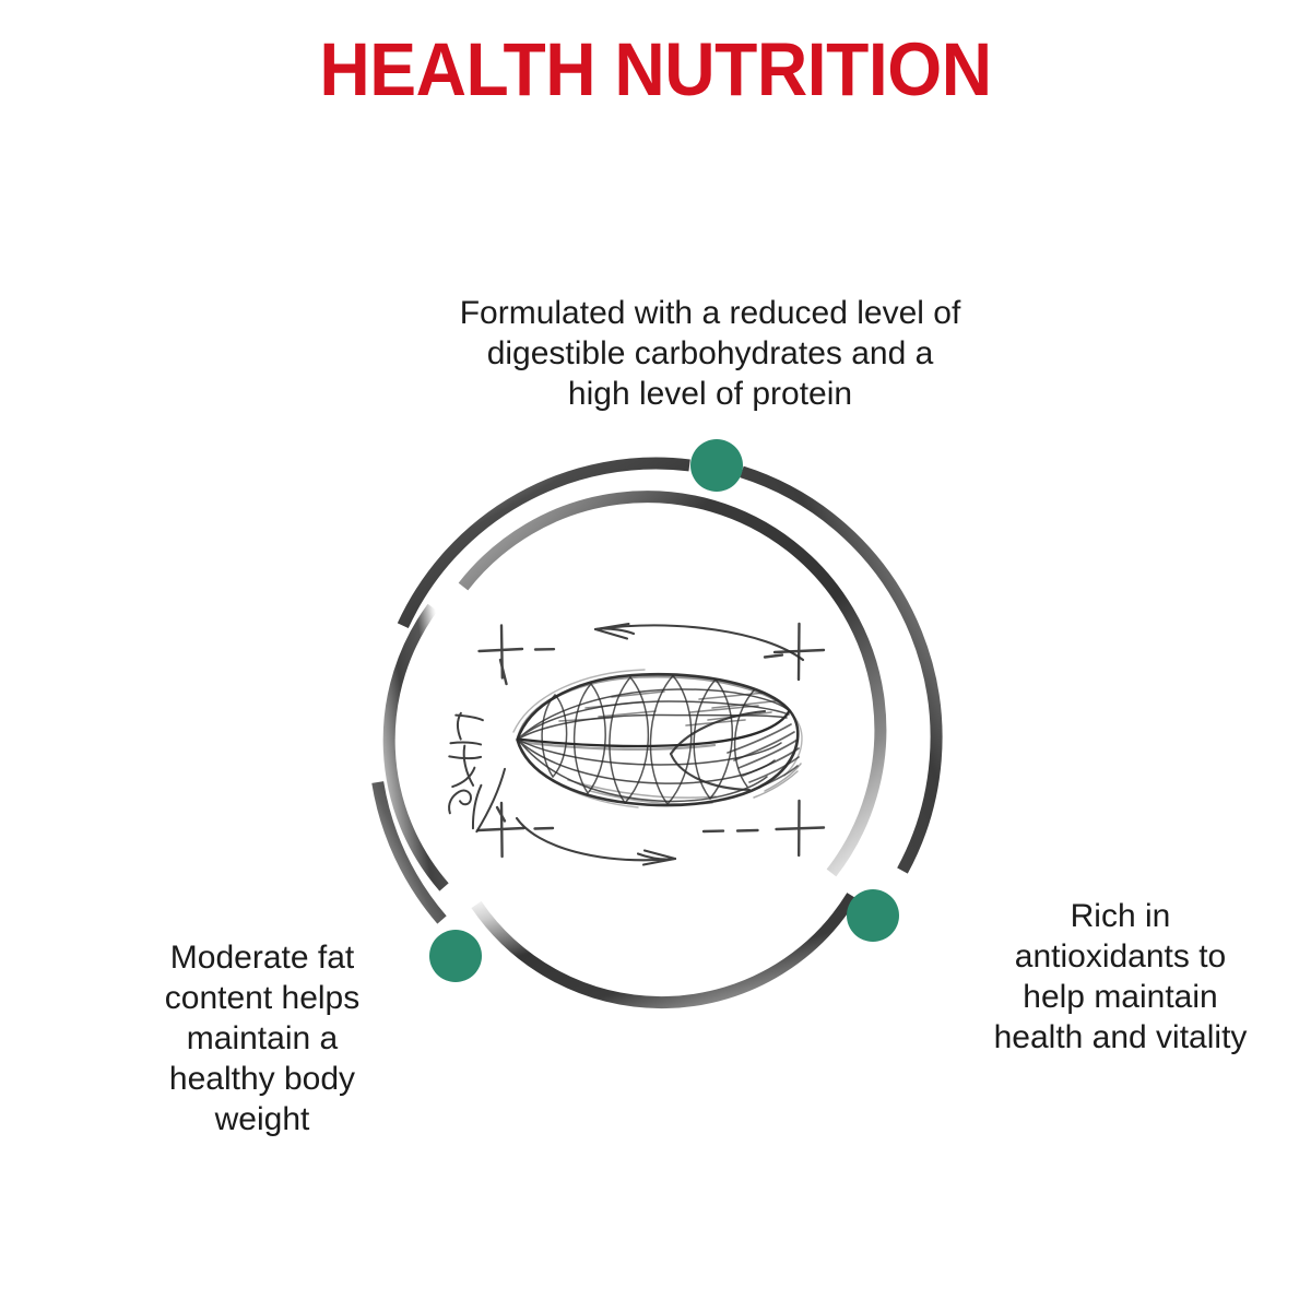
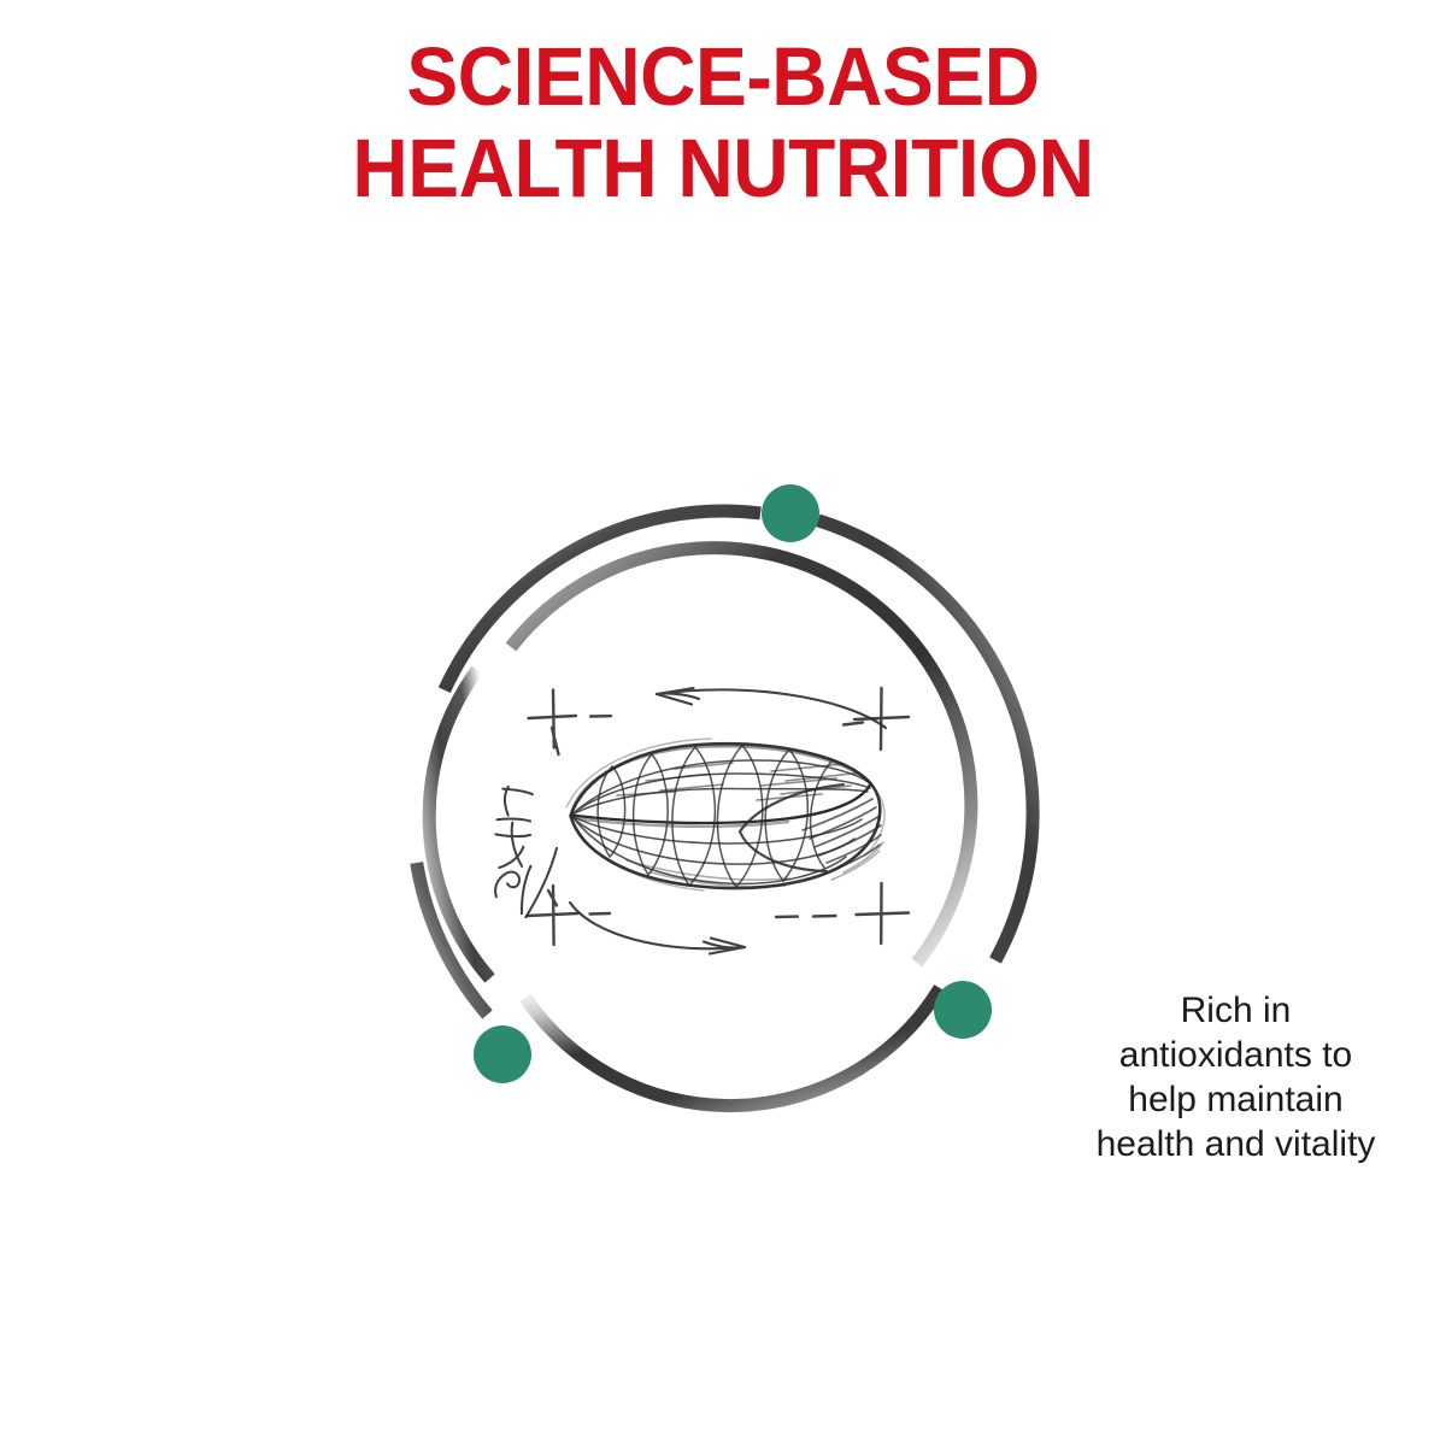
+ SCIENCE-BASED
  HEALTH NUTRITION
- Formulated with a reduced level of
- digestible carbohydrates and a
- high level of protein
- Moderate fat
- content helps
- maintain a
- healthy body
- weight
  Rich in
  antioxidants to
  help maintain
  health and vitality
